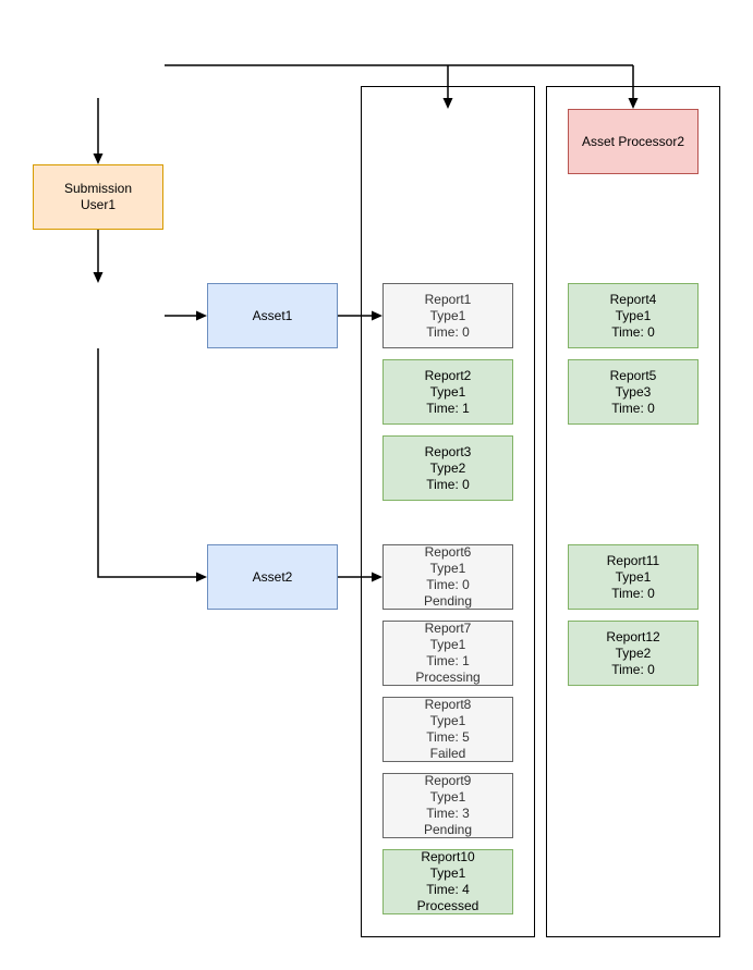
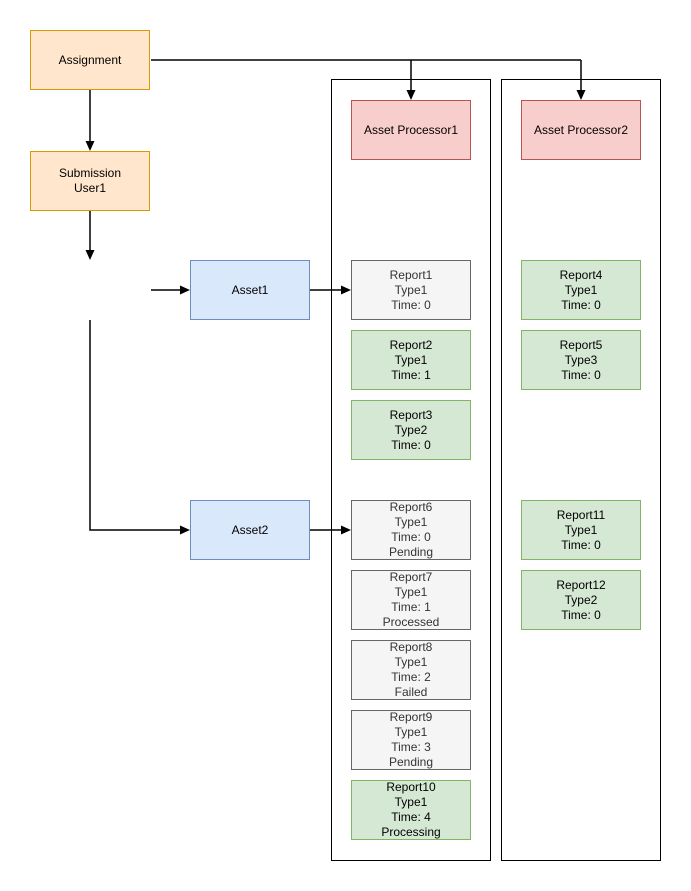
+ Assignment
  Submission
  User1
  Asset1
  Asset2
+ Asset Processor1
  Asset Processor2
  Report1
  Type1
  Time: 0
  Report2
  Type1
  Time: 1
  Report3
  Type2
  Time: 0
  Report6
  Type1
  Time: 0
  Pending
  Report7
  Type1
  Time: 1
- Processing
+ Processed
  Report8
  Type1
- Time: 5
+ Time: 2
  Failed
  Report9
  Type1
  Time: 3
  Pending
  Report10
  Type1
  Time: 4
- Processed
+ Processing
  Report4
  Type1
  Time: 0
  Report5
  Type3
  Time: 0
  Report11
  Type1
  Time: 0
  Report12
  Type2
  Time: 0
